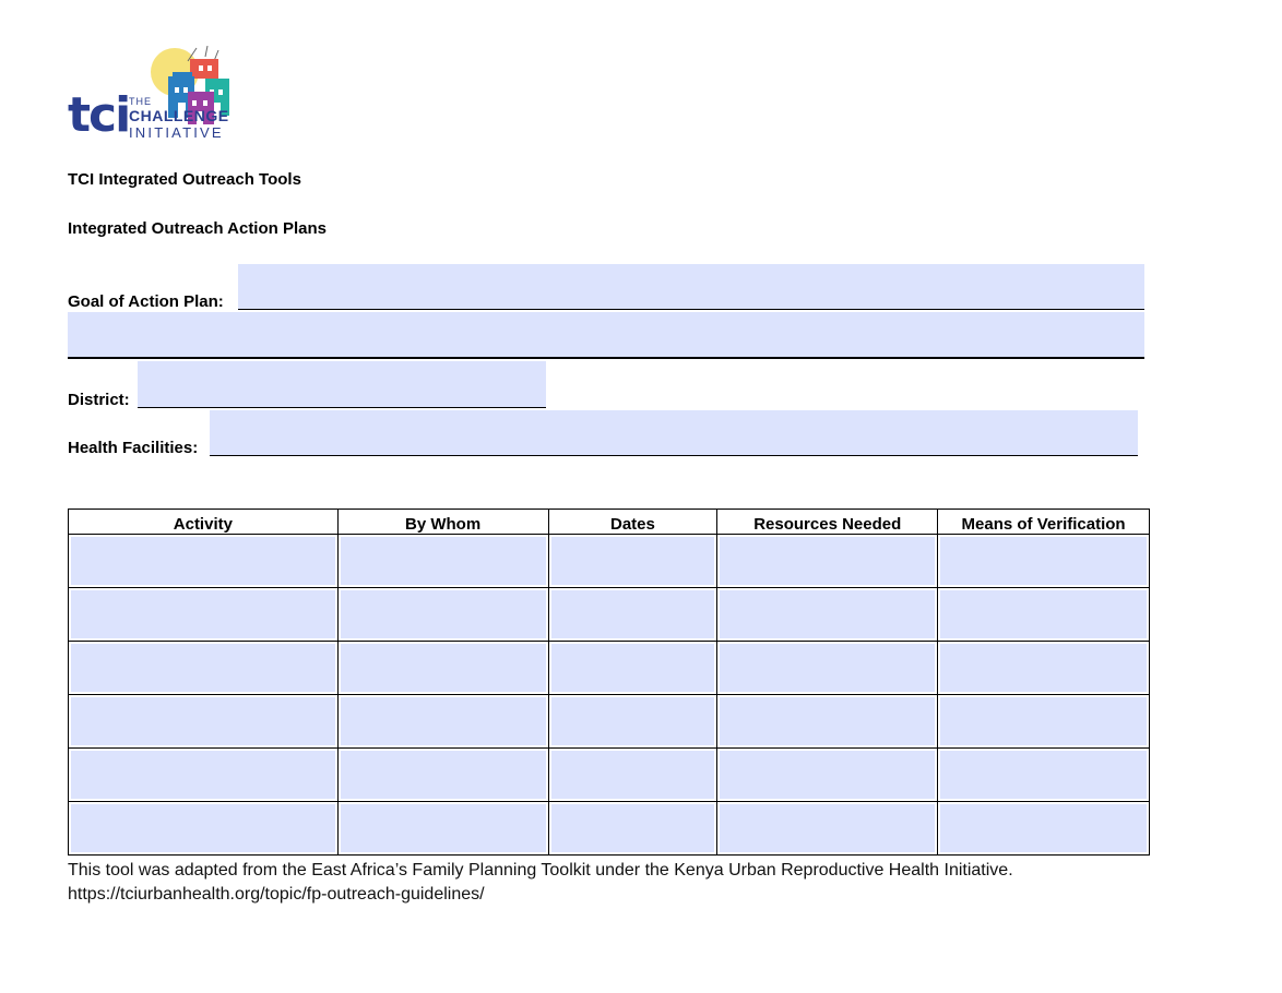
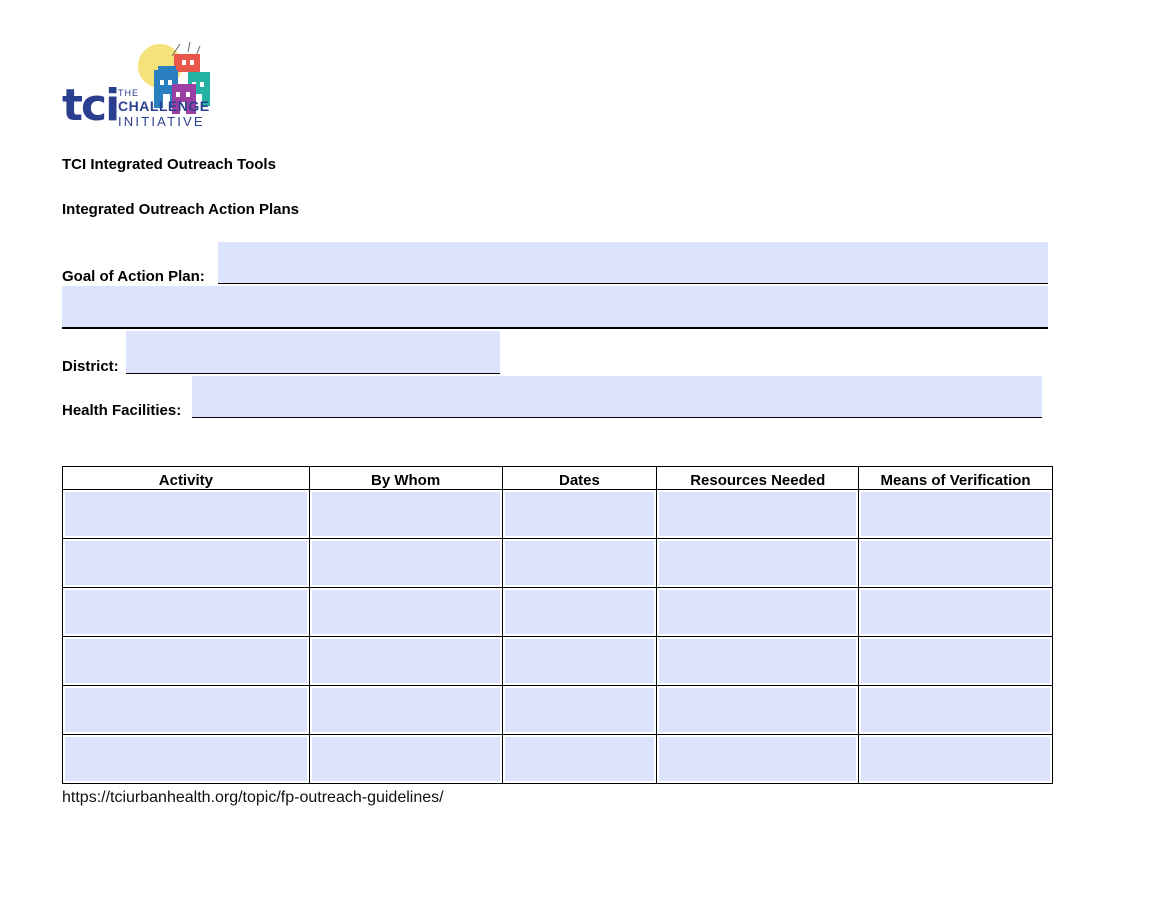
  tci
  THE
  CHALLENGE
  INITIATIVE
  TCI Integrated Outreach Tools
  Integrated Outreach Action Plans
  Goal of Action Plan:
  District:
  Health Facilities:
  Activity	By Whom	Dates	Resources Needed	Means of Verification
- This tool was adapted from the East Africa’s Family Planning Toolkit under the Kenya Urban Reproductive Health Initiative.
  https://tciurbanhealth.org/topic/fp-outreach-guidelines/
